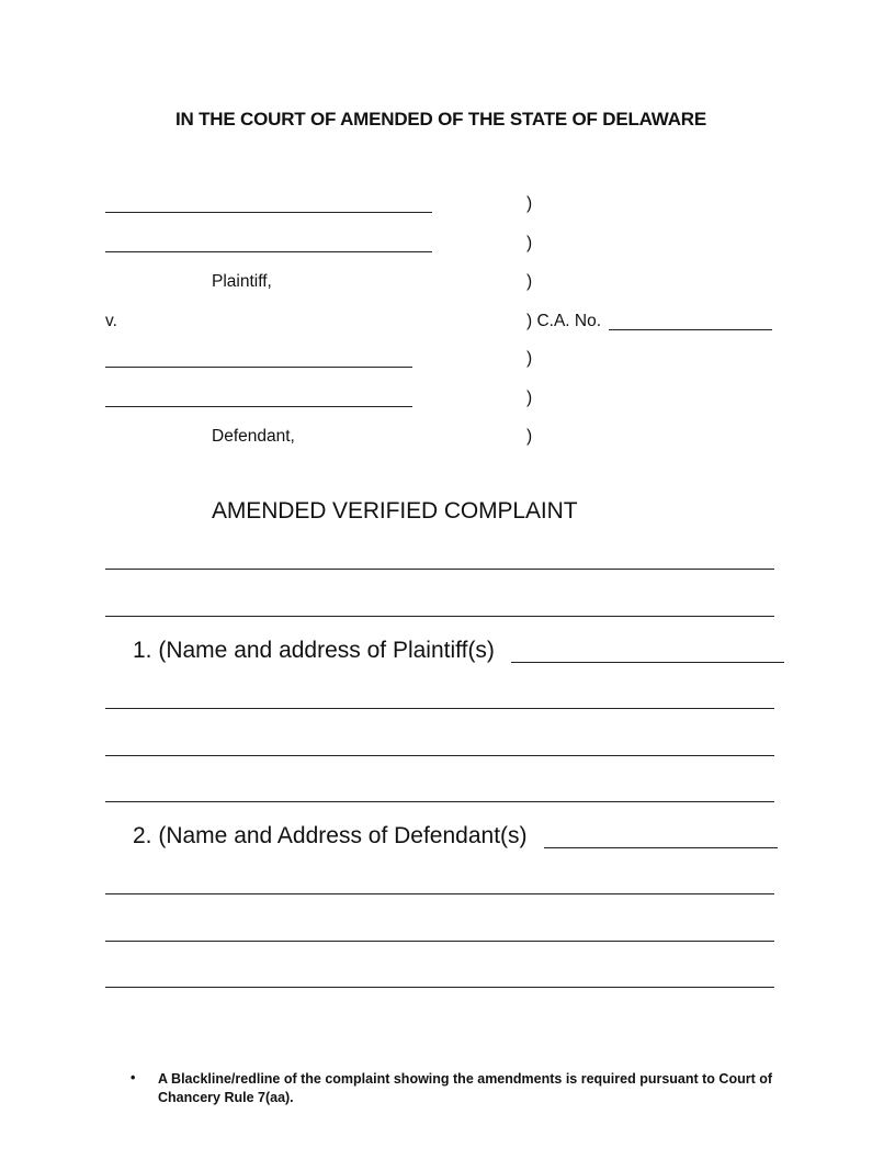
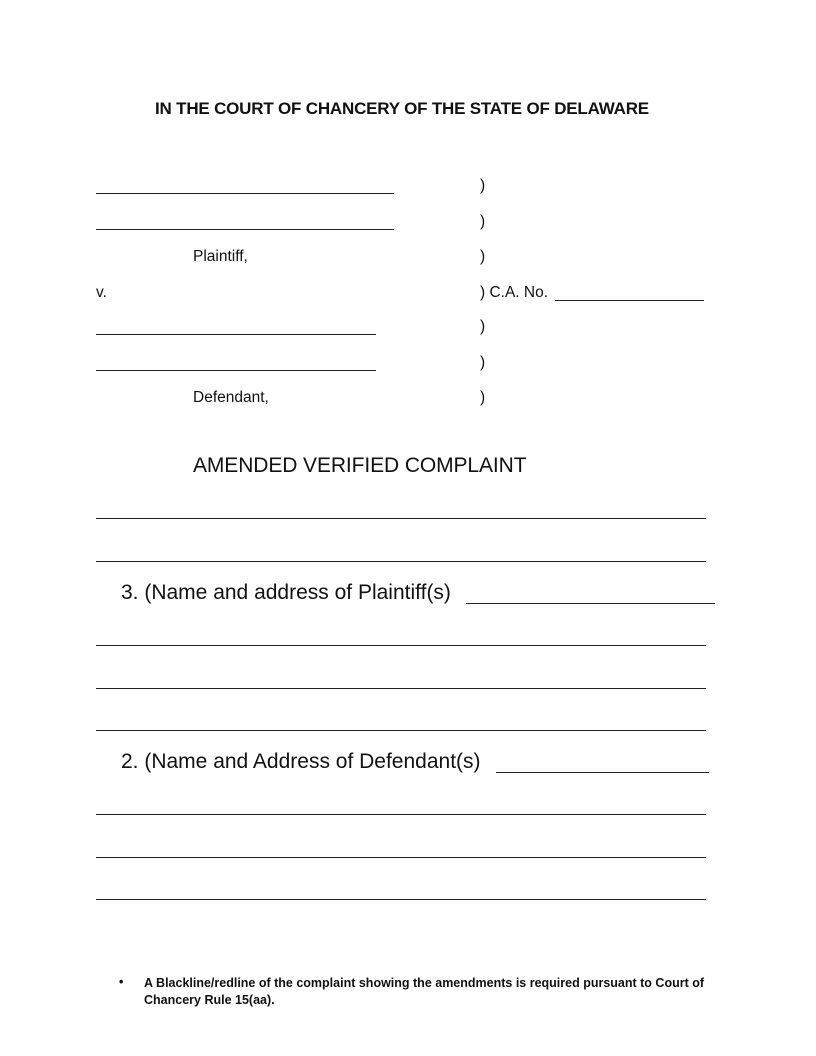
- IN THE COURT OF AMENDED OF THE STATE OF DELAWARE
+ IN THE COURT OF CHANCERY OF THE STATE OF DELAWARE
  Plaintiff,
  v.
  Defendant,
  )
  )
  )
  ) C.A. No.
  )
  )
  )
  AMENDED VERIFIED COMPLAINT
- 1. (Name and address of Plaintiff(s)
+ 3. (Name and address of Plaintiff(s)
  2. (Name and Address of Defendant(s)
  •
- A Blackline/redline of the complaint showing the amendments is required pursuant to Court of Chancery Rule 7(aa).
+ A Blackline/redline of the complaint showing the amendments is required pursuant to Court of Chancery Rule 15(aa).
